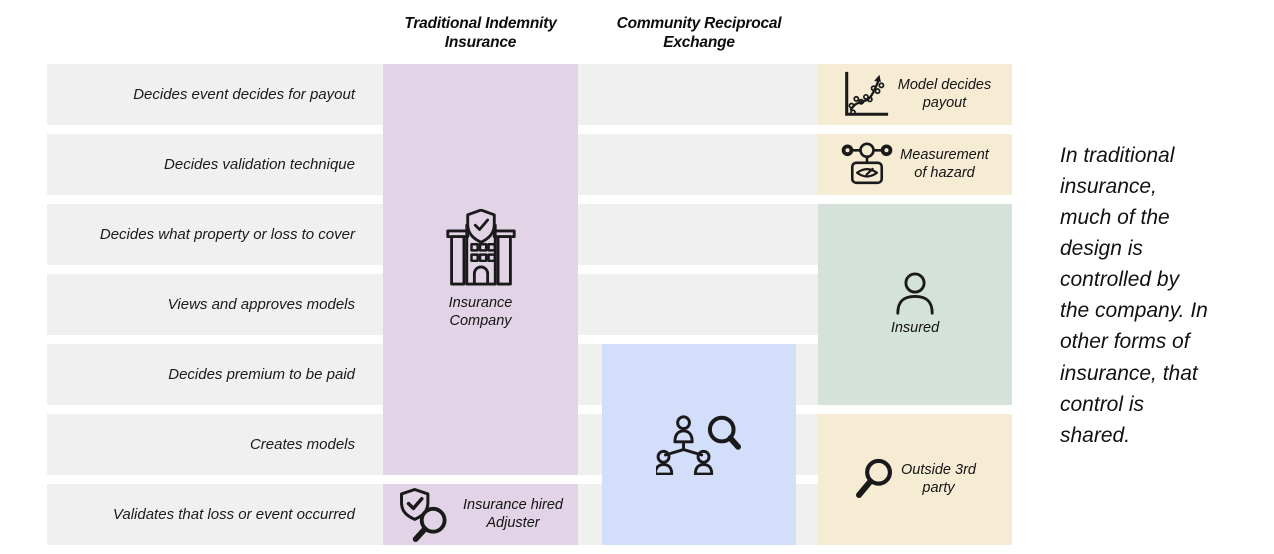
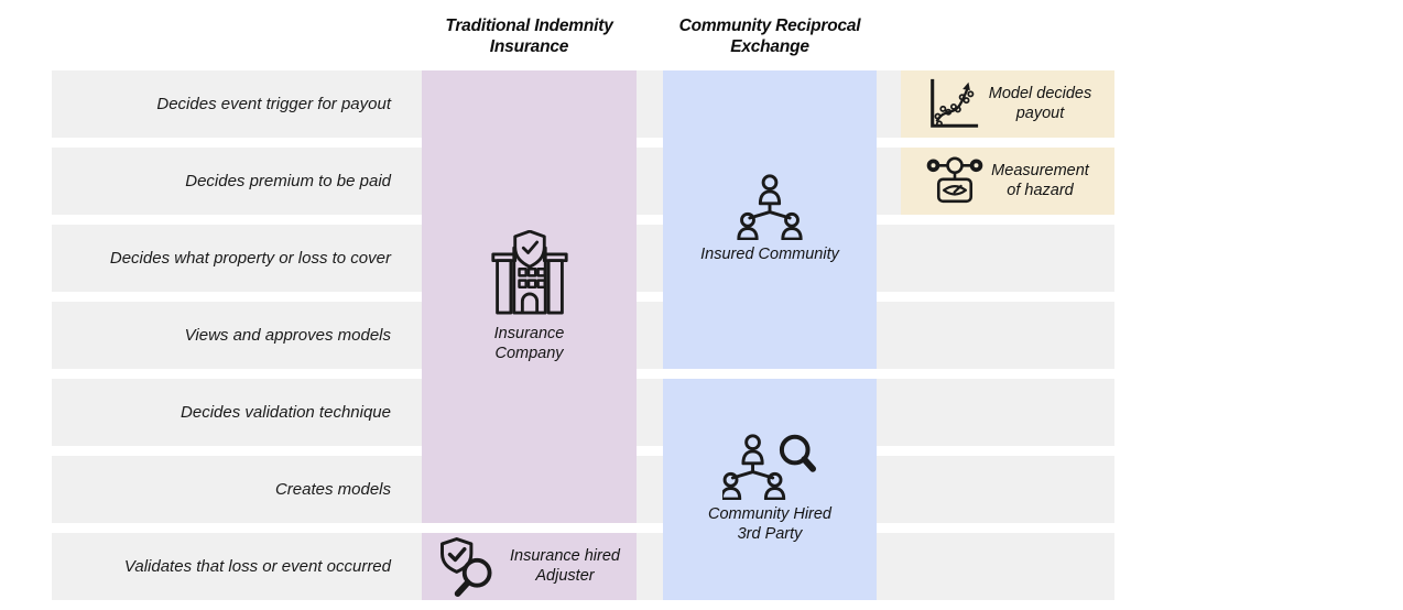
- Decides event decides for payout
+ Decides event trigger for payout
- Decides validation technique
+ Decides premium to be paid
  Decides what property or loss to cover
  Views and approves models
- Decides premium to be paid
+ Decides validation technique
  Creates models
  Validates that loss or event occurred
  Traditional Indemnity
  Insurance
  Community Reciprocal
  Exchange
  Insurance
  Company
  Insurance hired
  Adjuster
+ Insured Community
+ Community Hired
+ 3rd Party
  Model decides
  payout
  Measurement
  of hazard
- Insured
- Outside 3rd
- party
- In traditional
- insurance,
- much of the
- design is
- controlled by
- the company. In
- other forms of
- insurance, that
- control is
- shared.
